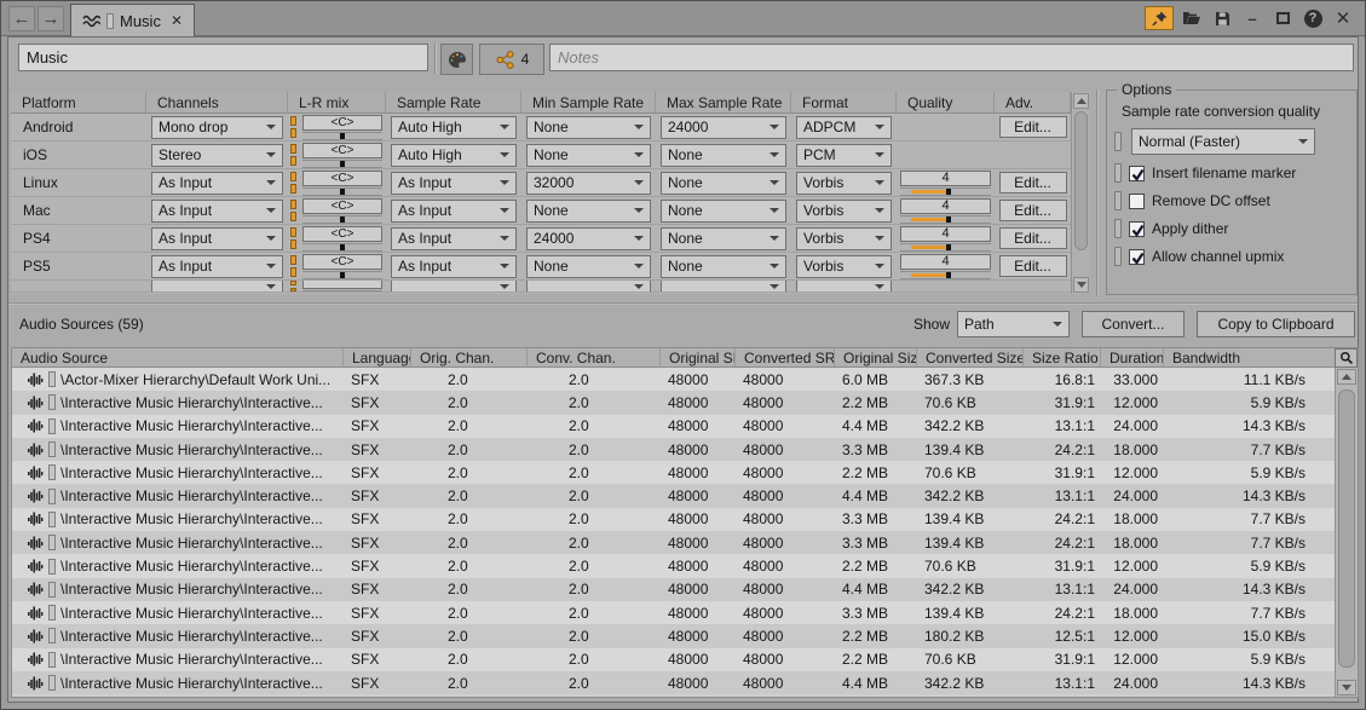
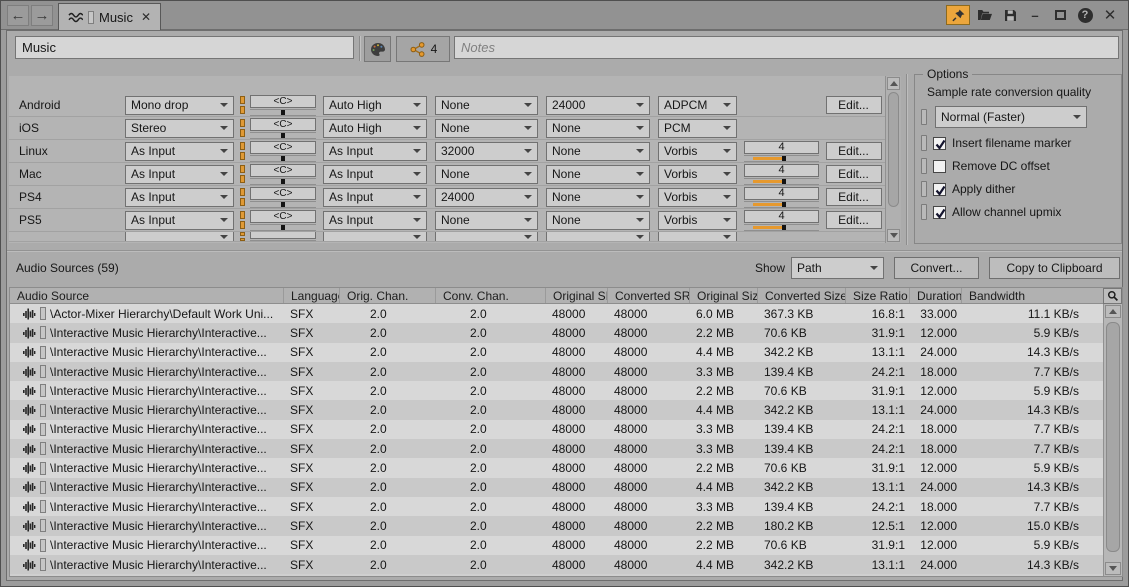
  ←
  →
  Music
  ✕
  –
  ?
  ✕
  Music
  4
  Notes
- Platform
- Channels
- L-R mix
- Sample Rate
- Min Sample Rate
- Max Sample Rate
- Format
- Quality
- Adv.
  Android
  Mono drop
  <C>
  Auto High
  None
  24000
  ADPCM
  Edit...
  iOS
  Stereo
  <C>
  Auto High
  None
  None
  PCM
  Linux
  As Input
  <C>
  As Input
  32000
  None
  Vorbis
  4
  Edit...
  Mac
  As Input
  <C>
  As Input
  None
  None
  Vorbis
  4
  Edit...
  PS4
  As Input
  <C>
  As Input
  24000
  None
  Vorbis
  4
  Edit...
  PS5
  As Input
  <C>
  As Input
  None
  None
  Vorbis
  4
  Edit...
  Options
  Sample rate conversion quality
  Normal (Faster)
  Insert filename marker
  Remove DC offset
  Apply dither
  Allow channel upmix
  Audio Sources (59)
  Show
  Path
  Convert...
  Copy to Clipboard
  Audio Source
  Languag
  Orig. Chan.
  Conv. Chan.
  Original S
  Converted SR
  Original Siz
  Converted Size
  Size Ratio
  Duration
  Bandwidth
  \Actor-Mixer Hierarchy\Default Work Uni...
  SFX
  2.0
  2.0
  48000
  48000
  6.0 MB
  367.3 KB
  16.8:1
  33.000
  11.1 KB/s
  \Interactive Music Hierarchy\Interactive...
  SFX
  2.0
  2.0
  48000
  48000
  2.2 MB
  70.6 KB
  31.9:1
  12.000
  5.9 KB/s
  \Interactive Music Hierarchy\Interactive...
  SFX
  2.0
  2.0
  48000
  48000
  4.4 MB
  342.2 KB
  13.1:1
  24.000
  14.3 KB/s
  \Interactive Music Hierarchy\Interactive...
  SFX
  2.0
  2.0
  48000
  48000
  3.3 MB
  139.4 KB
  24.2:1
  18.000
  7.7 KB/s
  \Interactive Music Hierarchy\Interactive...
  SFX
  2.0
  2.0
  48000
  48000
  2.2 MB
  70.6 KB
  31.9:1
  12.000
  5.9 KB/s
  \Interactive Music Hierarchy\Interactive...
  SFX
  2.0
  2.0
  48000
  48000
  4.4 MB
  342.2 KB
  13.1:1
  24.000
  14.3 KB/s
  \Interactive Music Hierarchy\Interactive...
  SFX
  2.0
  2.0
  48000
  48000
  3.3 MB
  139.4 KB
  24.2:1
  18.000
  7.7 KB/s
  \Interactive Music Hierarchy\Interactive...
  SFX
  2.0
  2.0
  48000
  48000
  3.3 MB
  139.4 KB
  24.2:1
  18.000
  7.7 KB/s
  \Interactive Music Hierarchy\Interactive...
  SFX
  2.0
  2.0
  48000
  48000
  2.2 MB
  70.6 KB
  31.9:1
  12.000
  5.9 KB/s
  \Interactive Music Hierarchy\Interactive...
  SFX
  2.0
  2.0
  48000
  48000
  4.4 MB
  342.2 KB
  13.1:1
  24.000
  14.3 KB/s
  \Interactive Music Hierarchy\Interactive...
  SFX
  2.0
  2.0
  48000
  48000
  3.3 MB
  139.4 KB
  24.2:1
  18.000
  7.7 KB/s
  \Interactive Music Hierarchy\Interactive...
  SFX
  2.0
  2.0
  48000
  48000
  2.2 MB
  180.2 KB
  12.5:1
  12.000
  15.0 KB/s
  \Interactive Music Hierarchy\Interactive...
  SFX
  2.0
  2.0
  48000
  48000
  2.2 MB
  70.6 KB
  31.9:1
  12.000
  5.9 KB/s
  \Interactive Music Hierarchy\Interactive...
  SFX
  2.0
  2.0
  48000
  48000
  4.4 MB
  342.2 KB
  13.1:1
  24.000
  14.3 KB/s
